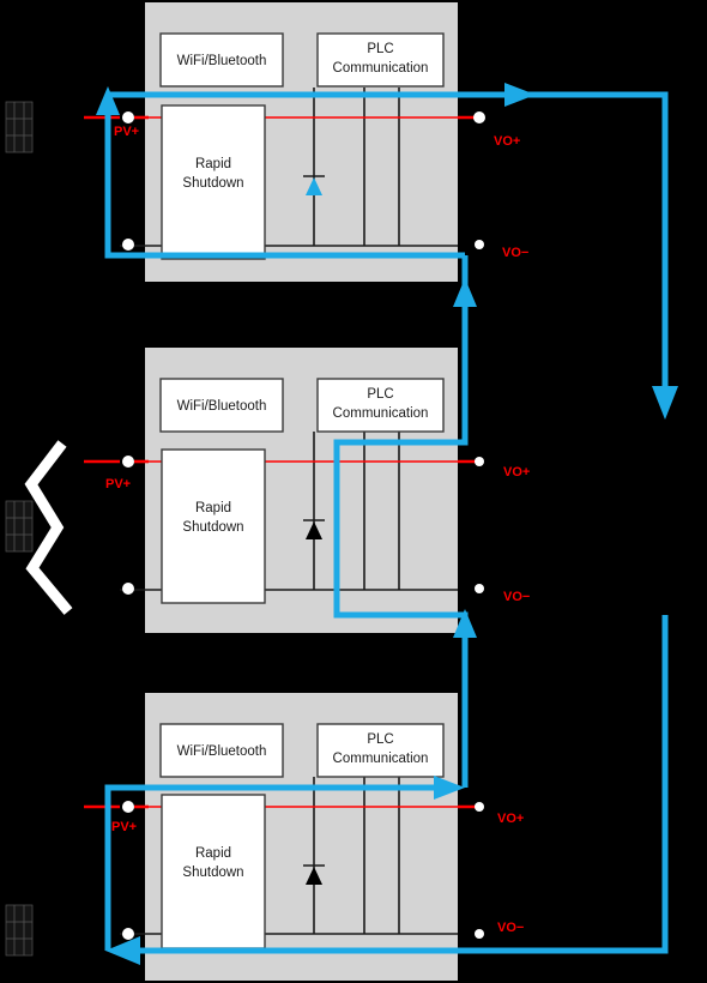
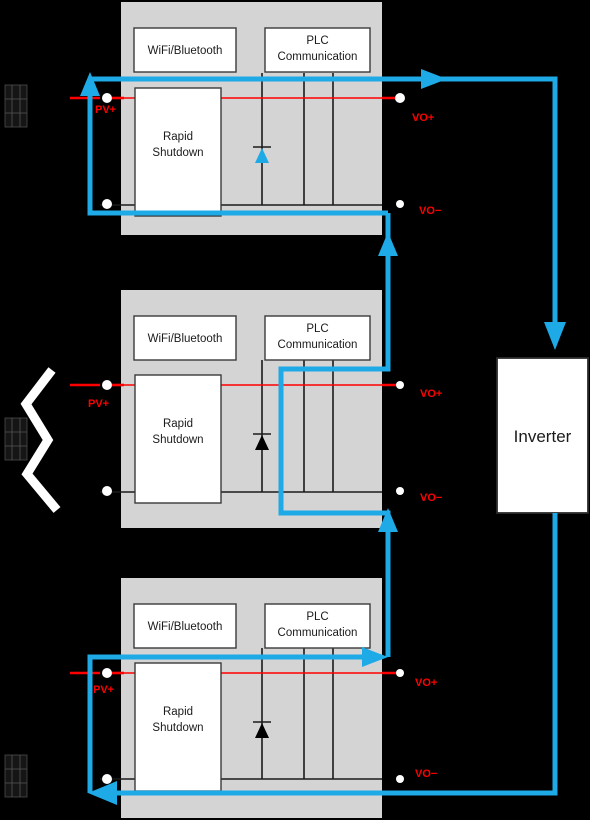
  WiFi/Bluetooth
  PLC
  Communication
  Rapid
  Shutdown
  PV+
  VO+
  VO−
  WiFi/Bluetooth
  PLC
  Communication
  Rapid
  Shutdown
  PV+
  VO+
  VO−
  WiFi/Bluetooth
  PLC
  Communication
  Rapid
  Shutdown
  PV+
  VO+
  VO−
+ Inverter
